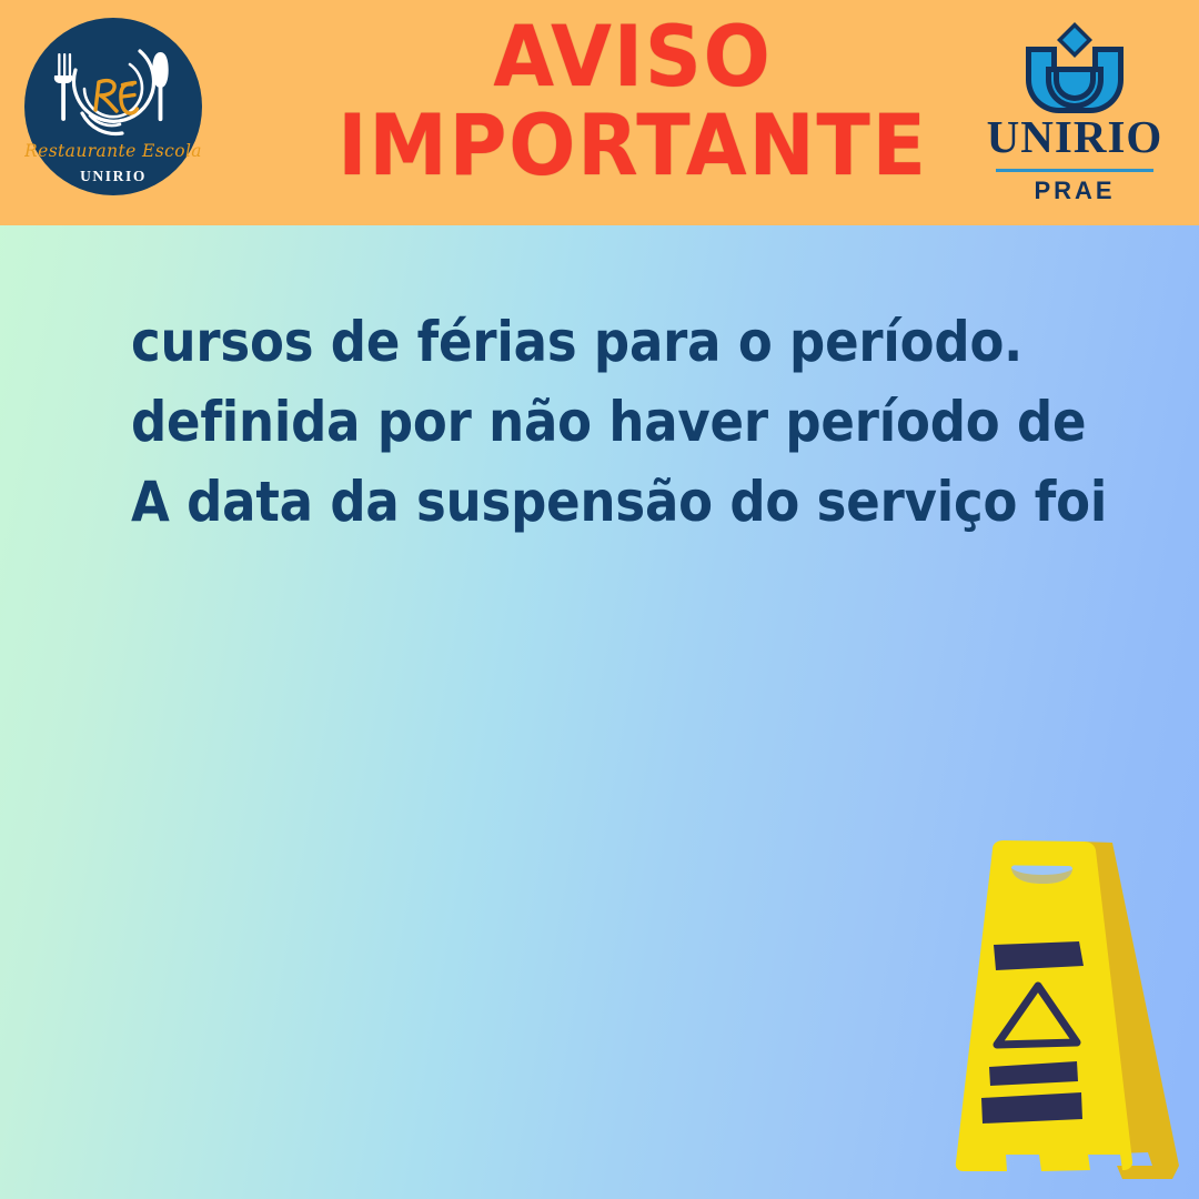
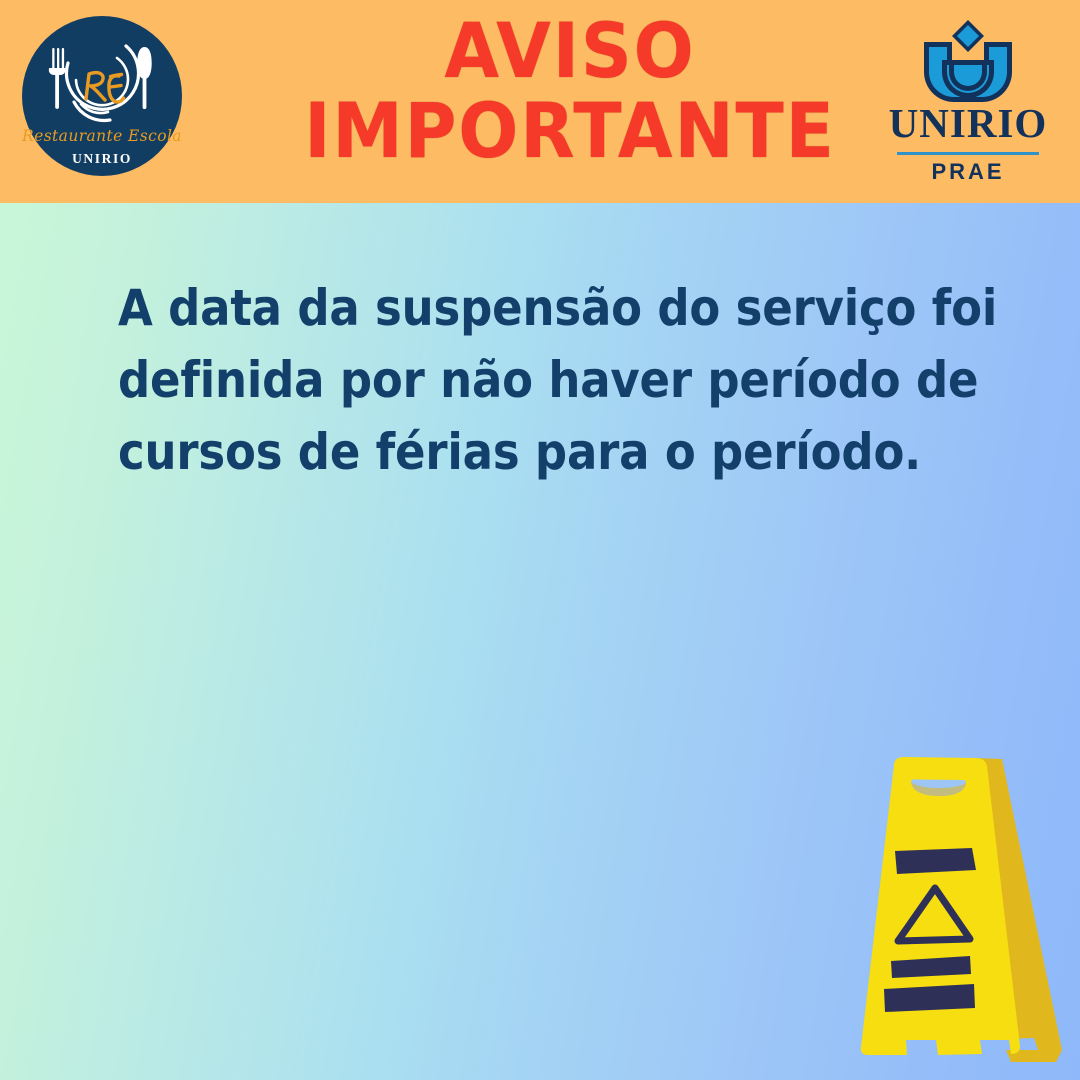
  Restaurante Escola
  UNIRIO
  AVISO
  IMPORTANTE
  UNIRIO
  PRAE
- cursos de férias para o período.
+ A data da suspensão do serviço foi
  definida por não haver período de
- A data da suspensão do serviço foi
+ cursos de férias para o período.
